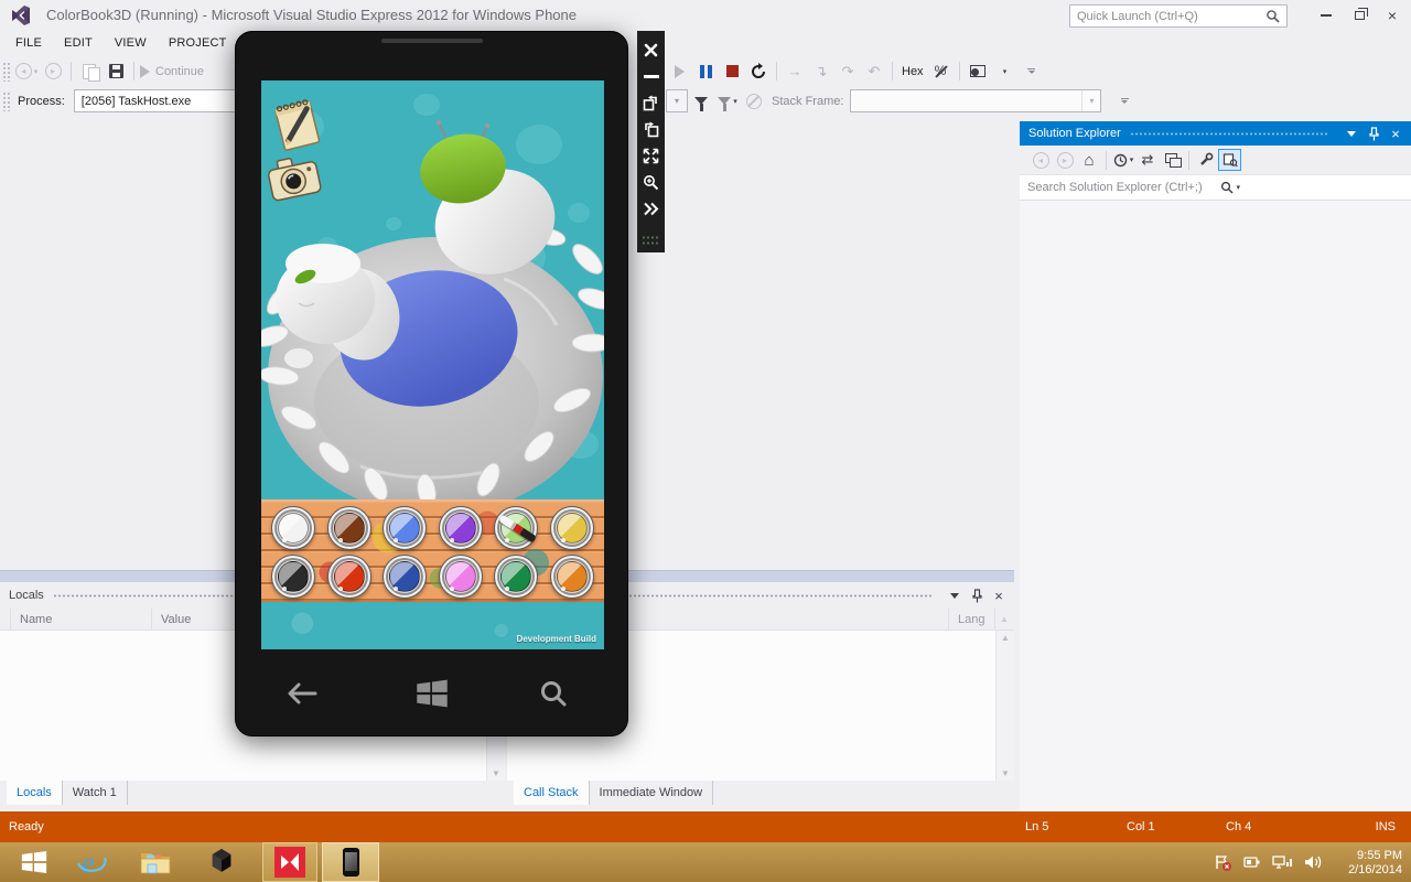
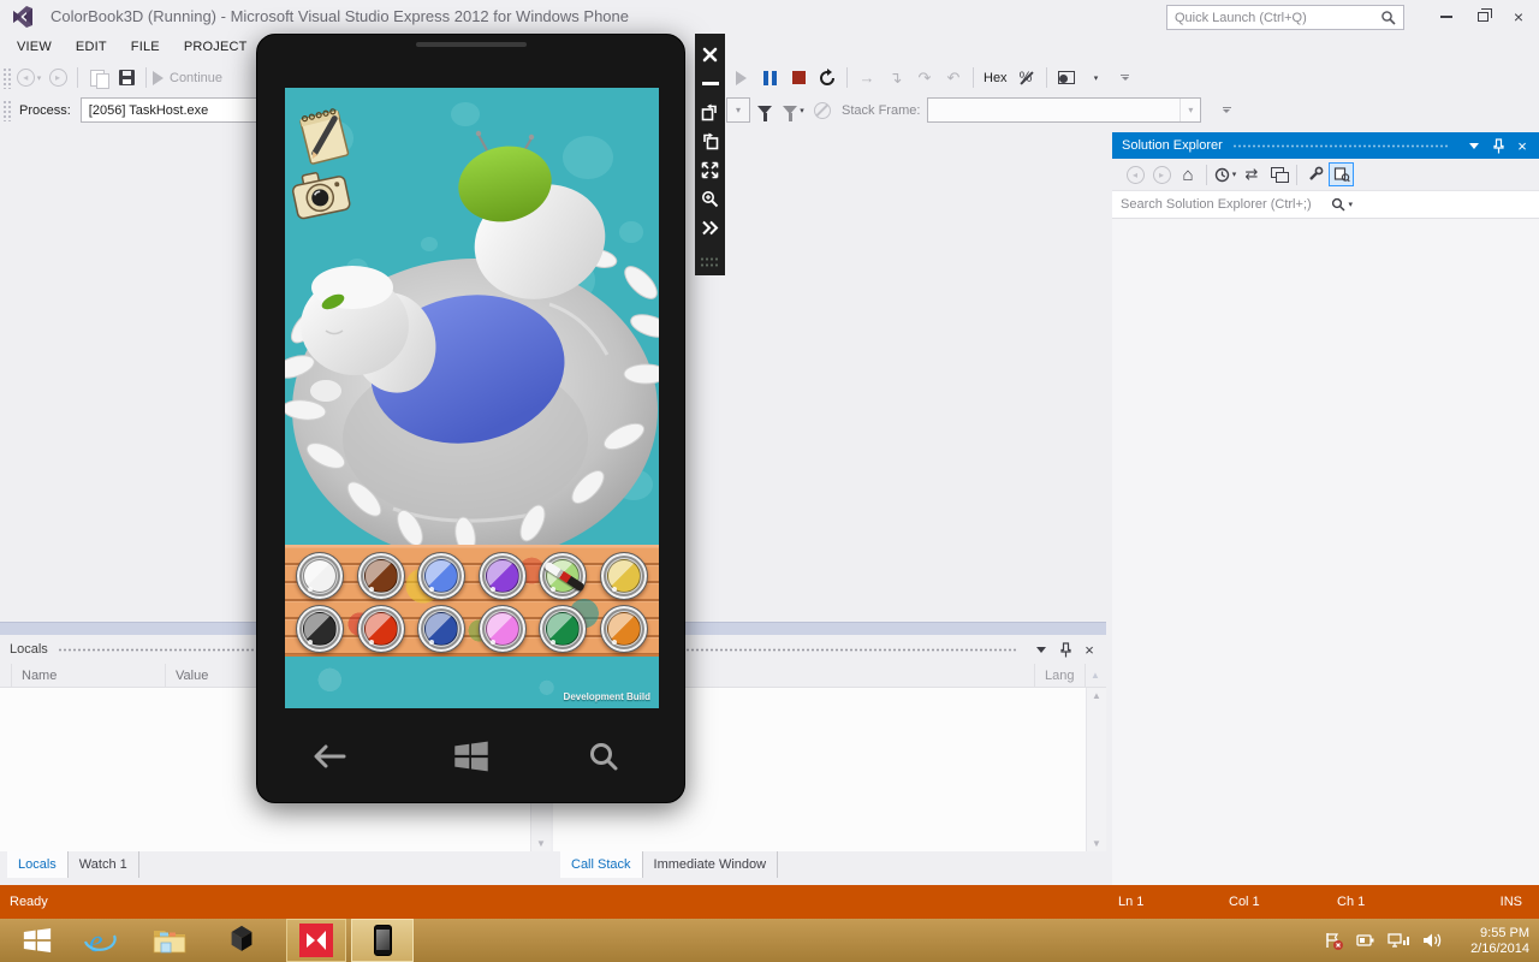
  ColorBook3D (Running) - Microsoft Visual Studio Express 2012 for Windows Phone
  Quick Launch (Ctrl+Q)
  ×
- FILE
+ VIEW
  EDIT
- VIEW
+ FILE
  PROJECT
  ◂
  ▸
  Continue
  →
  ↴
  ↷
  ↶
  Hex
  Process:
  [2056] TaskHost.exe
  ▾
  Stack Frame:
  ▾
  Locals
  Name
  Value
  ▼
  Locals
  Watch 1
  ×
  Lang
  ▲
  ▲
  ▼
  Call Stack
  Immediate Window
  Solution Explorer
  ×
  ◂
  ▸
  ⌂
  ⇄
  Search Solution Explorer (Ctrl+;)
  Ready
- Ln 5
+ Ln 1
  Col 1
- Ch 4
+ Ch 1
  INS
  e
  9:55 PM
  2/16/2014
  Development Build
